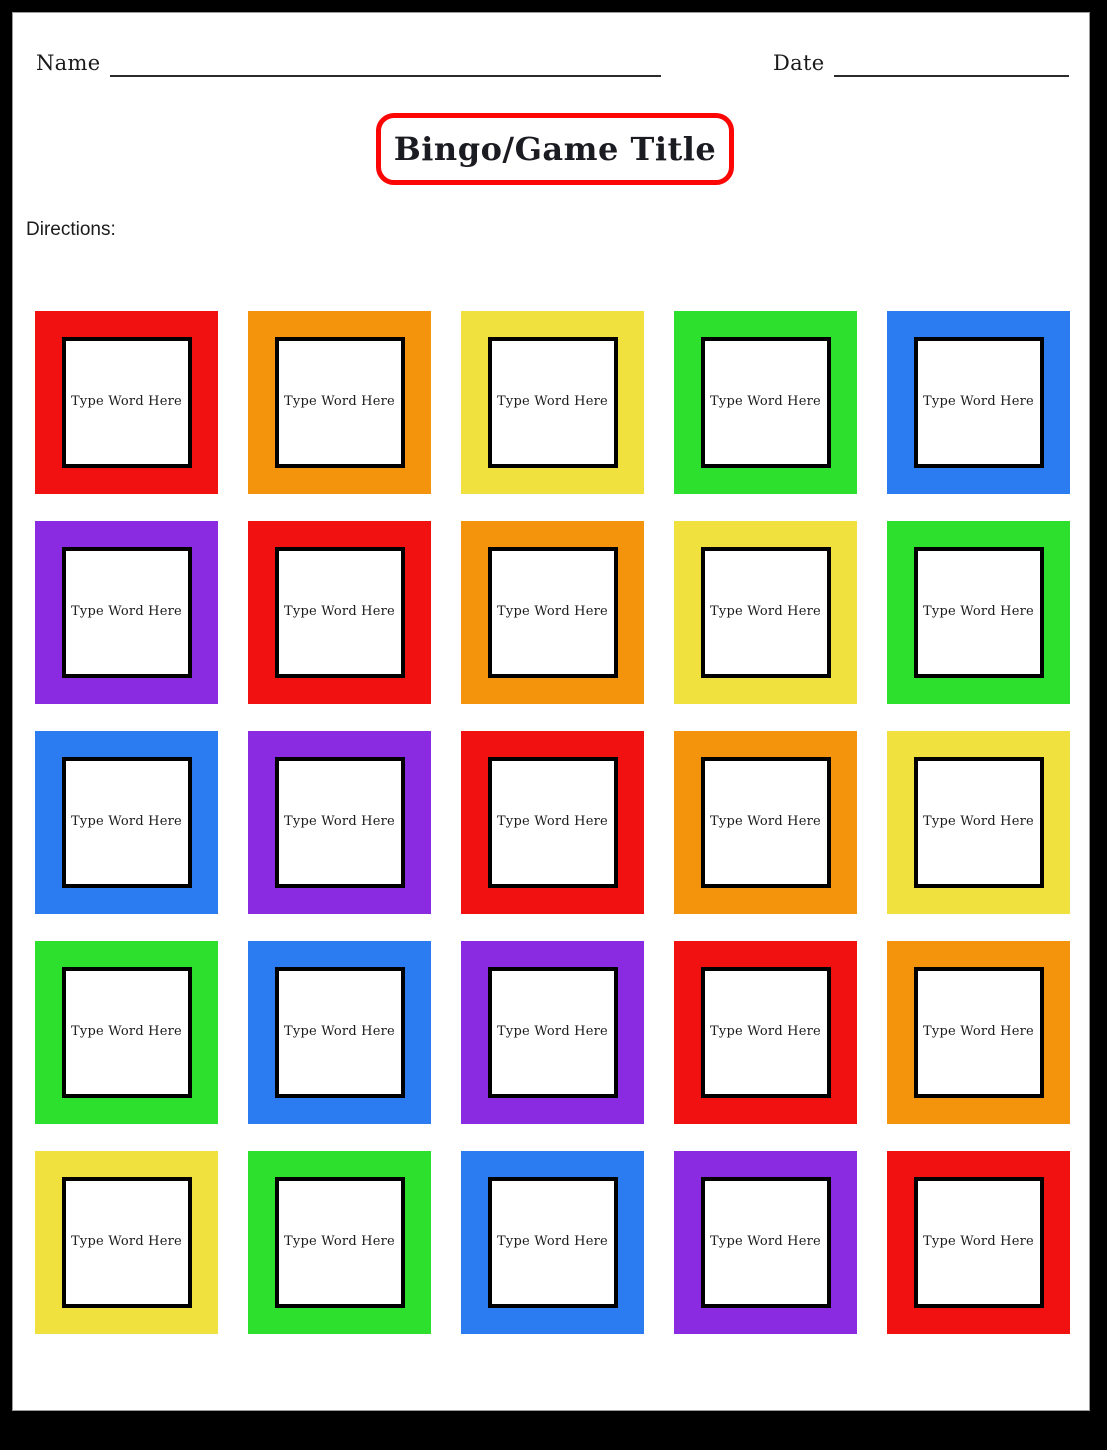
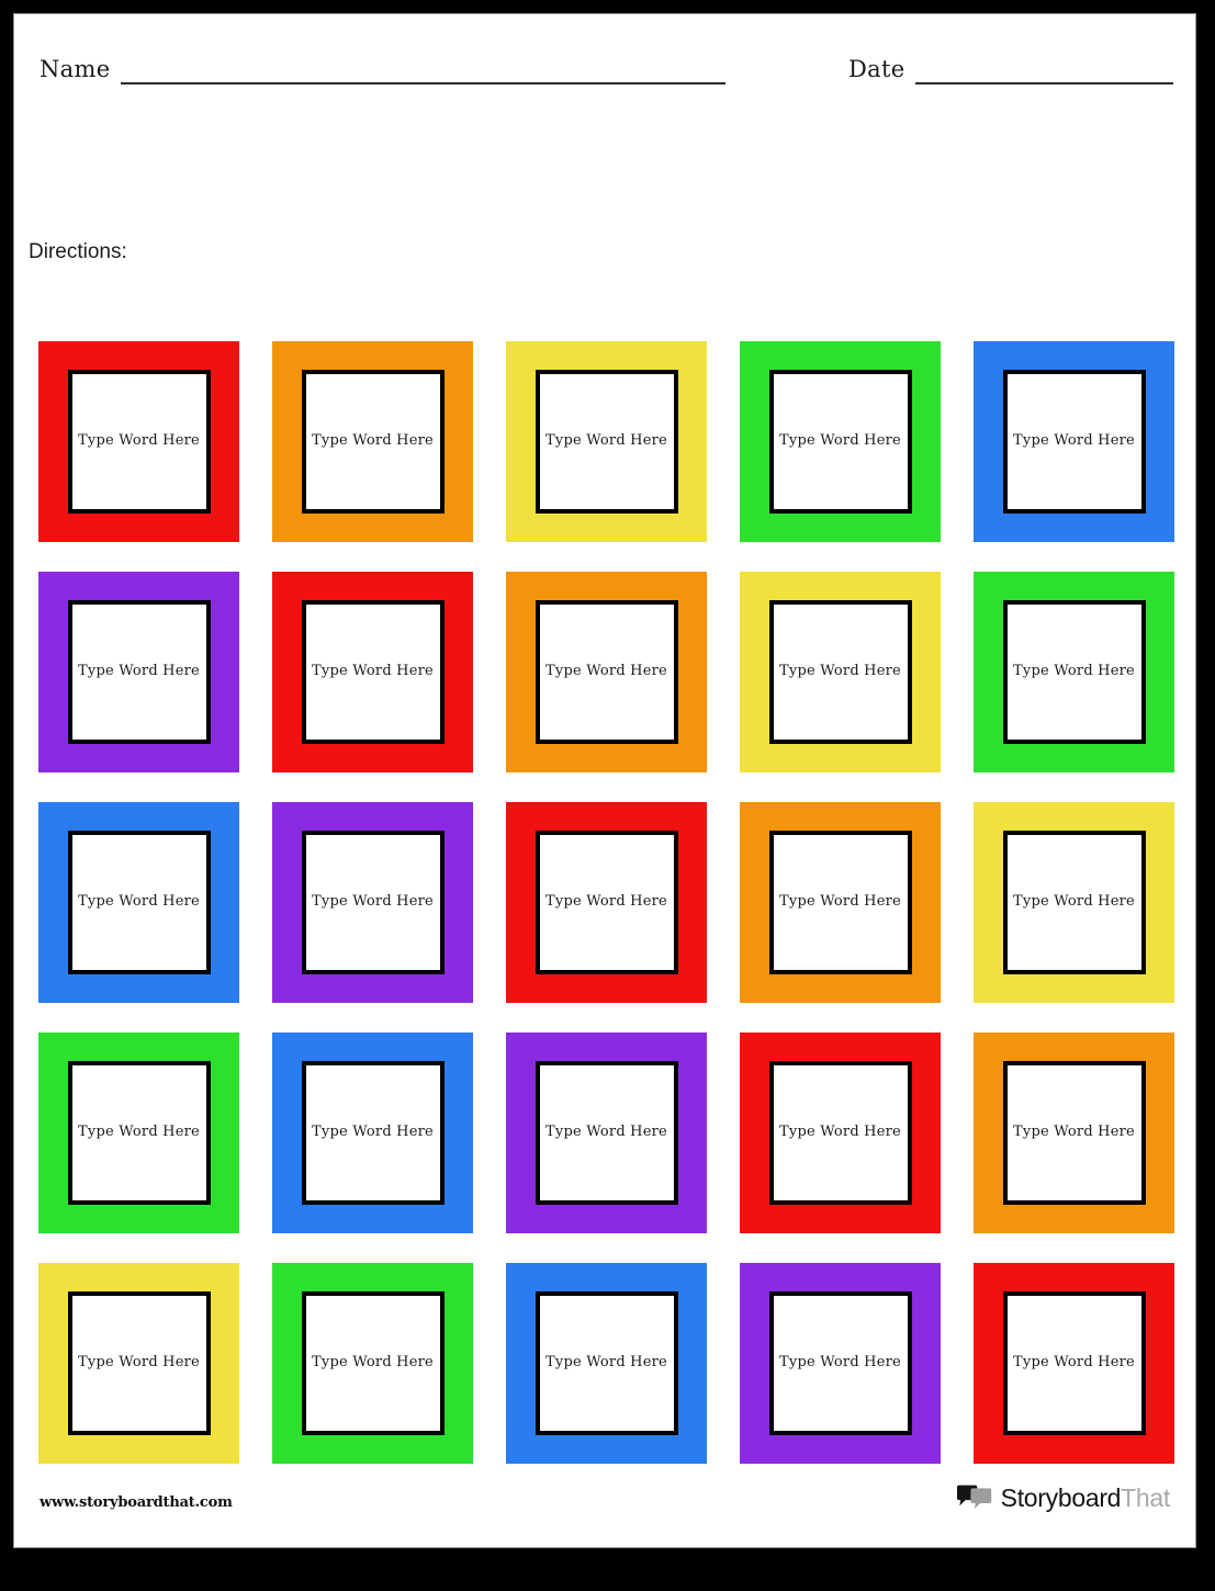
  Name
  Date
- Bingo/Game Title
  Directions:
  Type Word Here
  Type Word Here
  Type Word Here
  Type Word Here
  Type Word Here
  Type Word Here
  Type Word Here
  Type Word Here
  Type Word Here
  Type Word Here
  Type Word Here
  Type Word Here
  Type Word Here
  Type Word Here
  Type Word Here
  Type Word Here
  Type Word Here
  Type Word Here
  Type Word Here
  Type Word Here
  Type Word Here
  Type Word Here
  Type Word Here
  Type Word Here
  Type Word Here
+ www.storyboardthat.com
+ StoryboardThat
